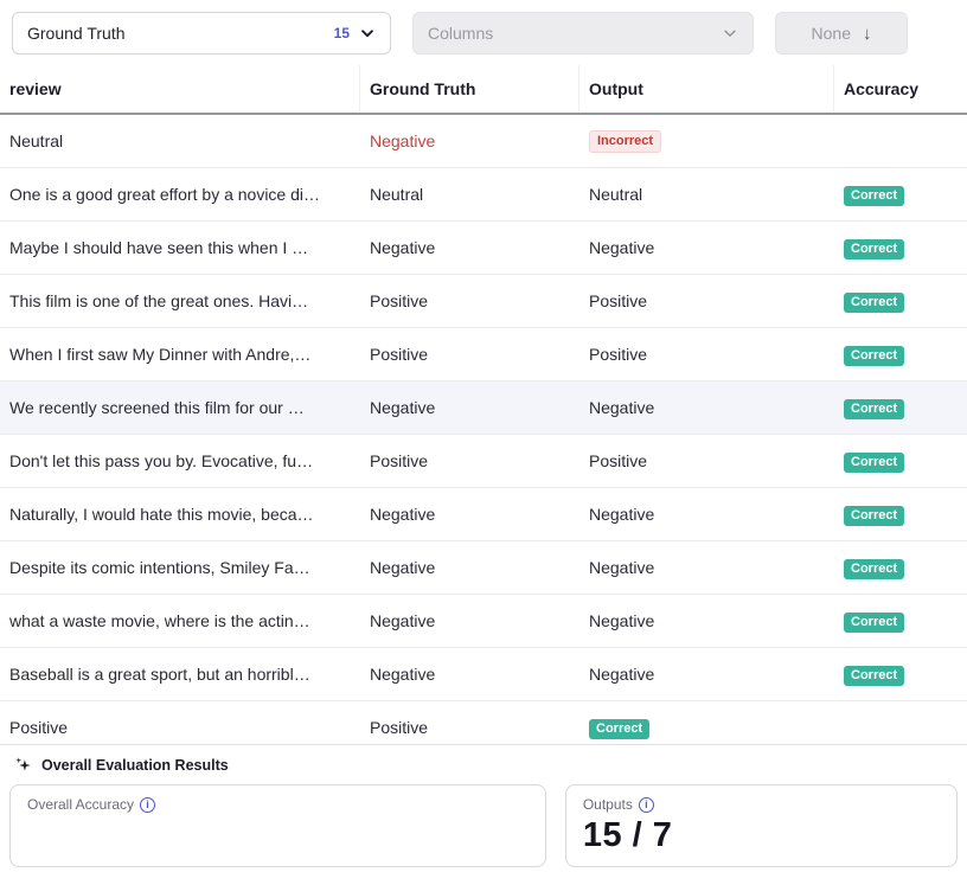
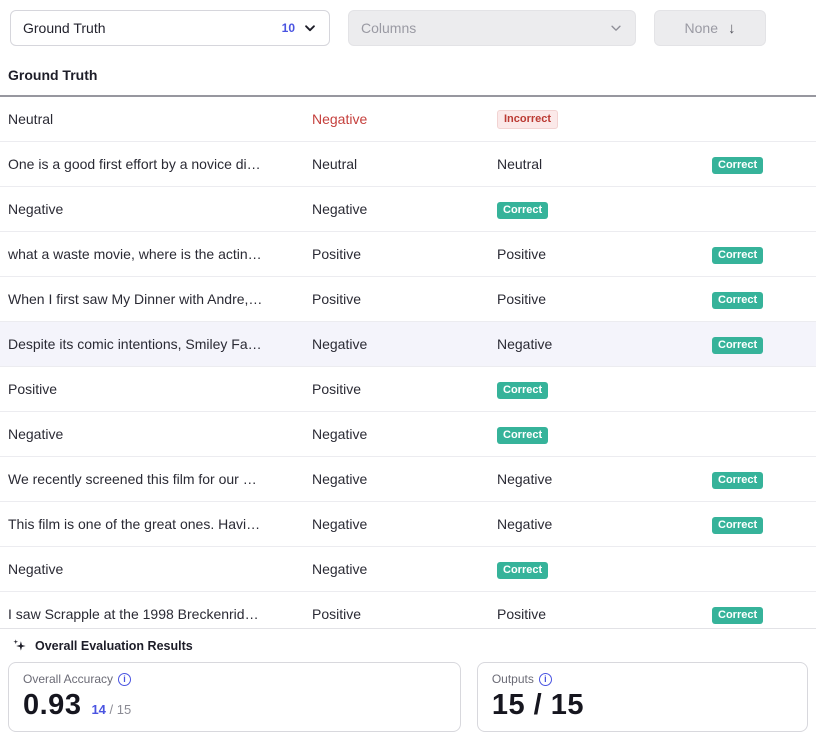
  Ground Truth
- 15
+ 10
  Columns
  None
  ↓
- review
  Ground Truth
- Output
- Accuracy
  Neutral
  Negative
  Incorrect
- One is a good great effort by a novice di…
+ One is a good first effort by a novice di…
  Neutral
  Neutral
  Correct
- Maybe I should have seen this when I …
  Negative
  Negative
  Correct
- This film is one of the great ones. Havi…
+ what a waste movie, where is the actin…
  Positive
  Positive
  Correct
  When I first saw My Dinner with Andre,…
  Positive
  Positive
  Correct
- We recently screened this film for our …
+ Despite its comic intentions, Smiley Fa…
  Negative
  Negative
  Correct
- Don't let this pass you by. Evocative, fu…
  Positive
  Positive
  Correct
- Naturally, I would hate this movie, beca…
  Negative
  Negative
  Correct
- Despite its comic intentions, Smiley Fa…
+ We recently screened this film for our …
  Negative
  Negative
  Correct
- what a waste movie, where is the actin…
+ This film is one of the great ones. Havi…
  Negative
  Negative
  Correct
- Baseball is a great sport, but an horribl…
  Negative
  Negative
  Correct
+ I saw Scrapple at the 1998 Breckenrid…
  Positive
  Positive
  Correct
  Overall Evaluation Results
  Overall Accuracy
  i
+ 0.93
+ 14 / 15
  Outputs
  i
- 15 / 7
+ 15 / 15
